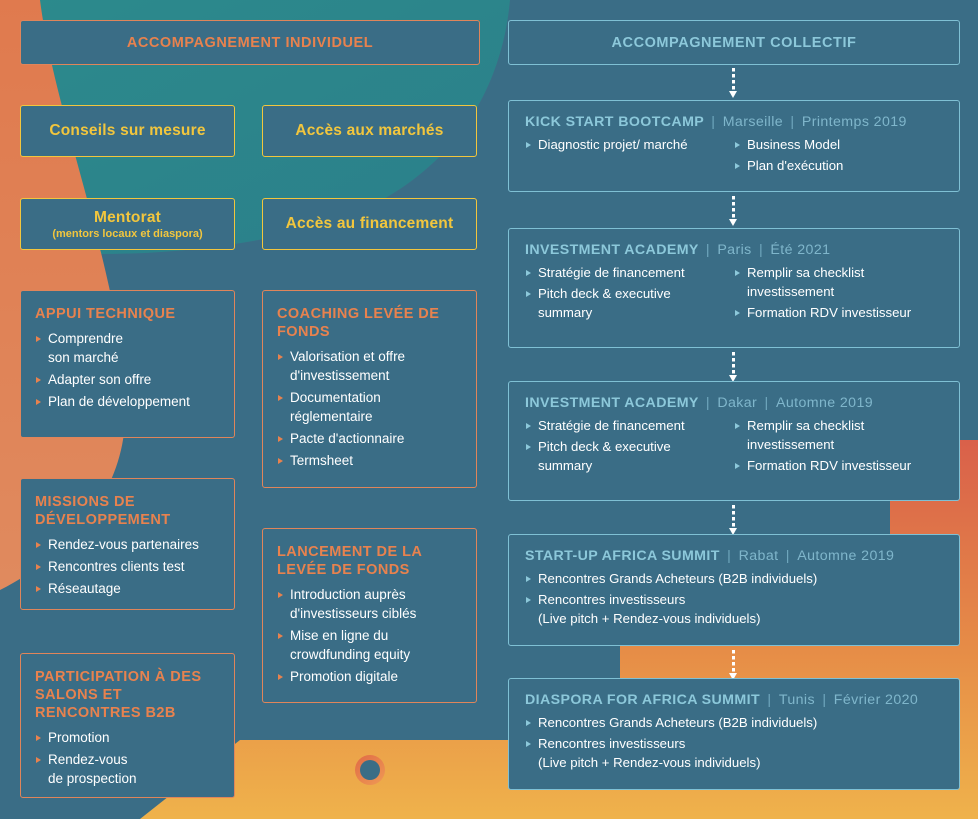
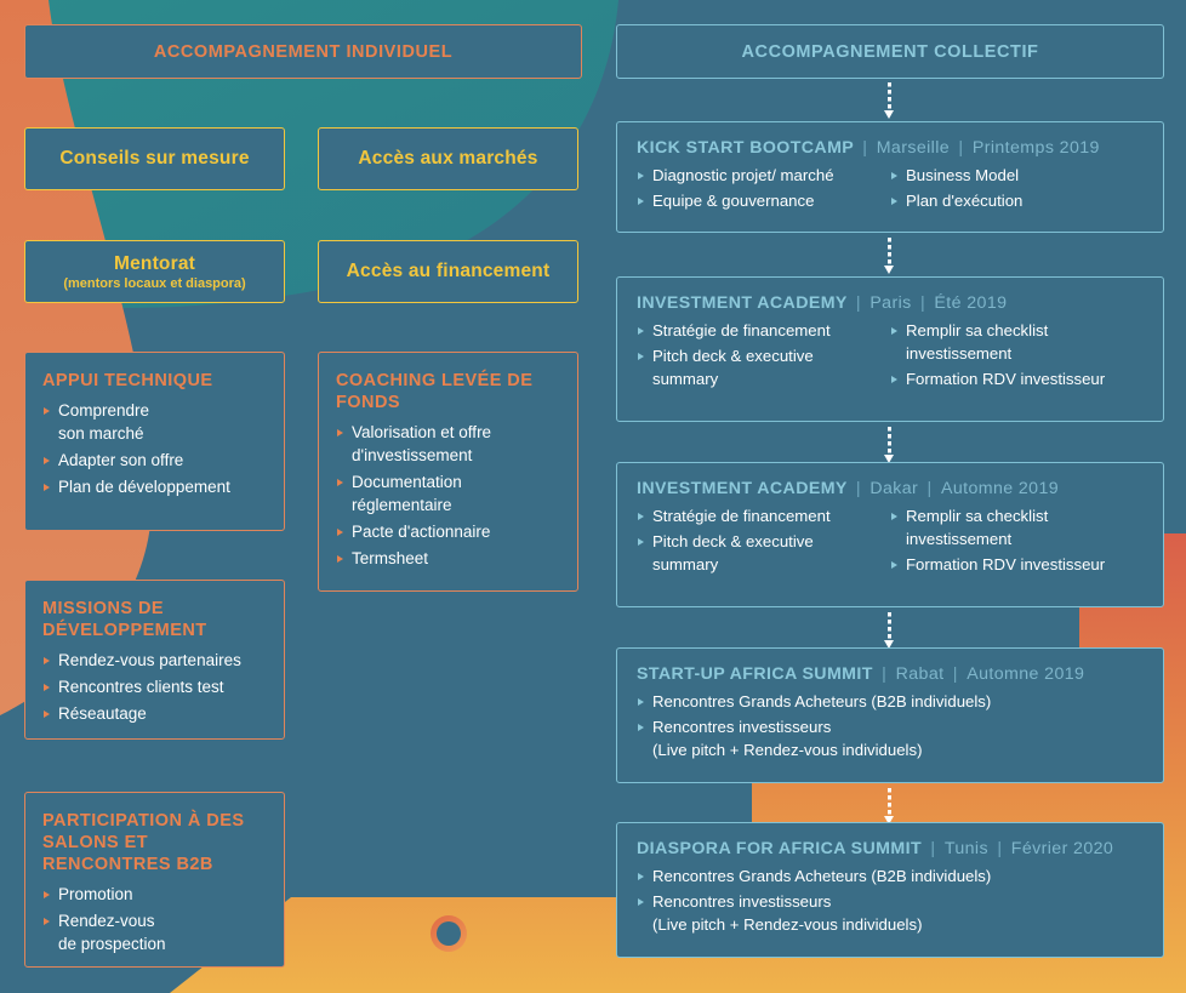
  ACCOMPAGNEMENT INDIVIDUEL
  Conseils sur mesure
  Accès aux marchés
  Mentorat
  (mentors locaux et diaspora)
  Accès au financement
  APPUI TECHNIQUE
  Comprendre
  son marché
  Adapter son offre
  Plan de développement
  COACHING LEVÉE DE FONDS
  Valorisation et offre
  d'investissement
  Documentation
  réglementaire
  Pacte d'actionnaire
  Termsheet
  MISSIONS DE DÉVELOPPEMENT
  Rendez-vous partenaires
  Rencontres clients test
  Réseautage
- LANCEMENT DE LA LEVÉE DE FONDS
- Introduction auprès
- d'investisseurs ciblés
- Mise en ligne du
- crowdfunding equity
- Promotion digitale
  PARTICIPATION À DES SALONS ET RENCONTRES B2B
  Promotion
  Rendez-vous
  de prospection
  ACCOMPAGNEMENT COLLECTIF
  KICK START BOOTCAMP | Marseille | Printemps 2019
  Diagnostic projet/ marché
+ Equipe & gouvernance
  Business Model
  Plan d'exécution
- INVESTMENT ACADEMY | Paris | Été 2021
+ INVESTMENT ACADEMY | Paris | Été 2019
  Stratégie de financement
  Pitch deck & executive
  summary
  Remplir sa checklist
  investissement
  Formation RDV investisseur
  INVESTMENT ACADEMY | Dakar | Automne 2019
  Stratégie de financement
  Pitch deck & executive
  summary
  Remplir sa checklist
  investissement
  Formation RDV investisseur
  START-UP AFRICA SUMMIT | Rabat | Automne 2019
  Rencontres Grands Acheteurs (B2B individuels)
  Rencontres investisseurs
  (Live pitch + Rendez-vous individuels)
  DIASPORA FOR AFRICA SUMMIT | Tunis | Février 2020
  Rencontres Grands Acheteurs (B2B individuels)
  Rencontres investisseurs
  (Live pitch + Rendez-vous individuels)
